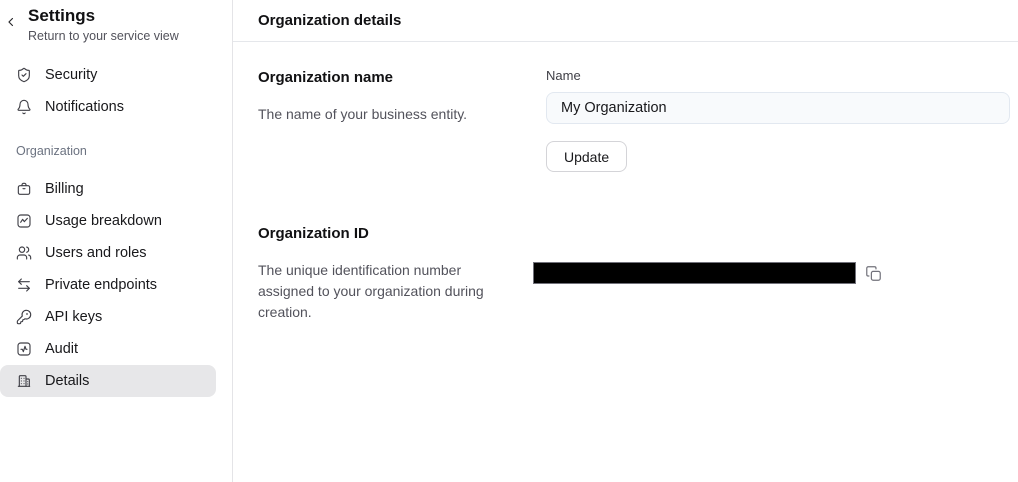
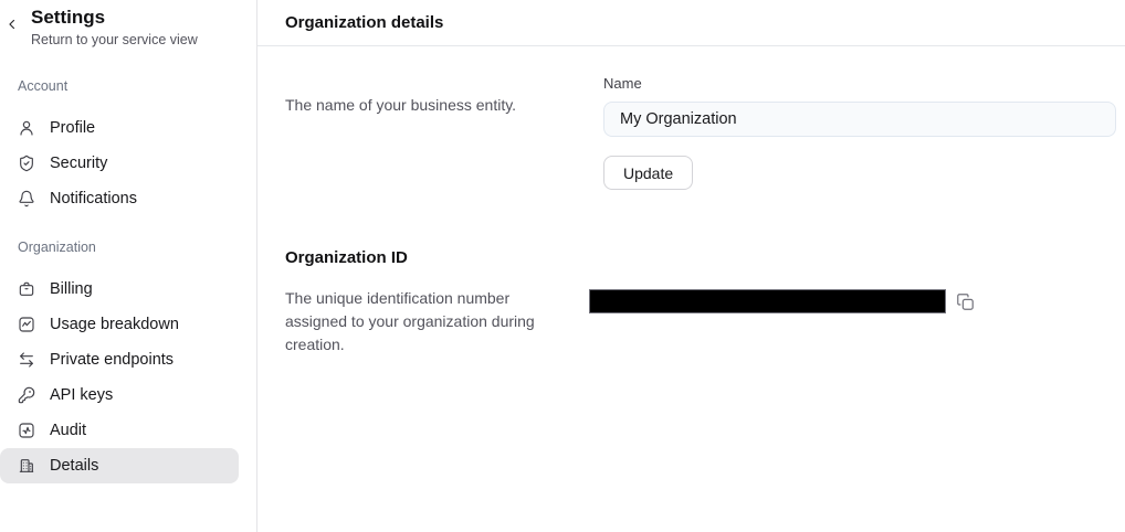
  Settings
  Return to your service view
+ Account
+ Profile
  Security
  Notifications
  Organization
  Billing
  Usage breakdown
- Users and roles
  Private endpoints
  API keys
  Audit
  Details
  Organization details
- Organization name
  The name of your business entity.
  Name
  My Organization
  Update
  Organization ID
  The unique identification number assigned to your organization during creation.
